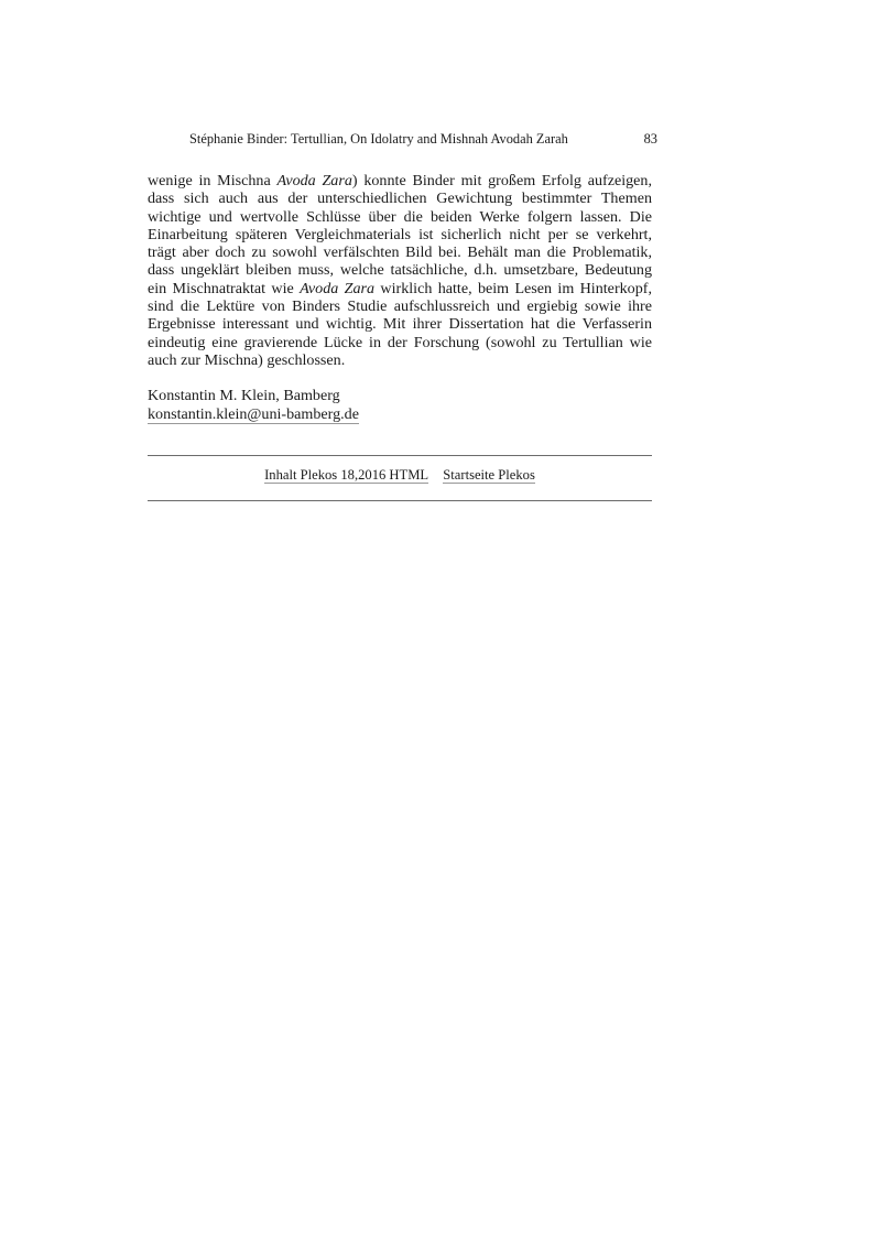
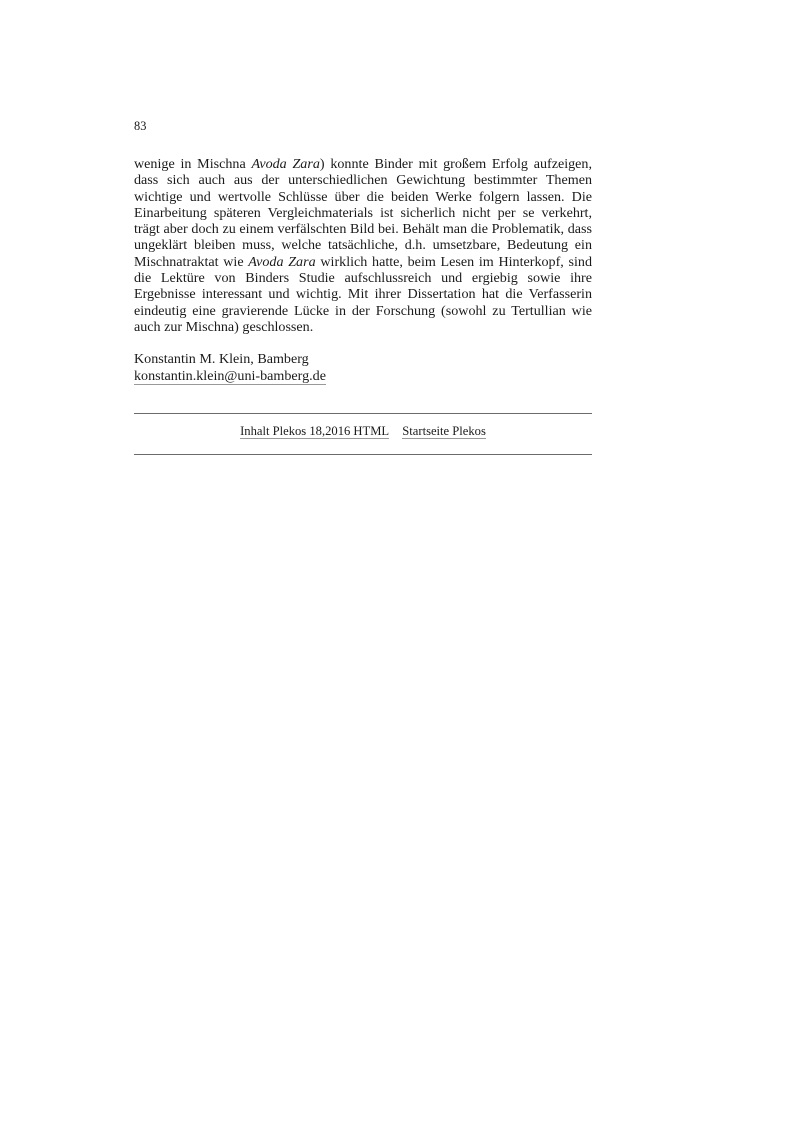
- Stéphanie Binder: Tertullian, On Idolatry and Mishnah Avodah Zarah
  83
- wenige in Mischna Avoda Zara) konnte Binder mit großem Erfolg aufzeigen, dass sich auch aus der unterschiedlichen Gewichtung bestimmter Themen wichtige und wertvolle Schlüsse über die beiden Werke folgern lassen. Die Einarbeitung späteren Vergleichmaterials ist sicherlich nicht per se verkehrt, trägt aber doch zu sowohl verfälschten Bild bei. Behält man die Problematik, dass ungeklärt bleiben muss, welche tatsächliche, d.h. umsetzbare, Bedeutung ein Mischnatraktat wie Avoda Zara wirklich hatte, beim Lesen im Hinterkopf, sind die Lektüre von Binders Studie aufschlussreich und ergiebig sowie ihre Ergebnisse interessant und wichtig. Mit ihrer Dissertation hat die Verfasserin eindeutig eine gravierende Lücke in der Forschung (sowohl zu Tertullian wie auch zur Mischna) geschlossen.
+ wenige in Mischna Avoda Zara) konnte Binder mit großem Erfolg aufzeigen, dass sich auch aus der unterschiedlichen Gewichtung bestimmter Themen wichtige und wertvolle Schlüsse über die beiden Werke folgern lassen. Die Einarbeitung späteren Vergleichmaterials ist sicherlich nicht per se verkehrt, trägt aber doch zu einem verfälschten Bild bei. Behält man die Problematik, dass ungeklärt bleiben muss, welche tatsächliche, d.h. umsetzbare, Bedeutung ein Mischnatraktat wie Avoda Zara wirklich hatte, beim Lesen im Hinterkopf, sind die Lektüre von Binders Studie aufschlussreich und ergiebig sowie ihre Ergebnisse interessant und wichtig. Mit ihrer Dissertation hat die Verfasserin eindeutig eine gravierende Lücke in der Forschung (sowohl zu Tertullian wie auch zur Mischna) geschlossen.
  Konstantin M. Klein, Bamberg
  konstantin.klein@uni-bamberg.de
  Inhalt Plekos 18,2016 HTML Startseite Plekos
